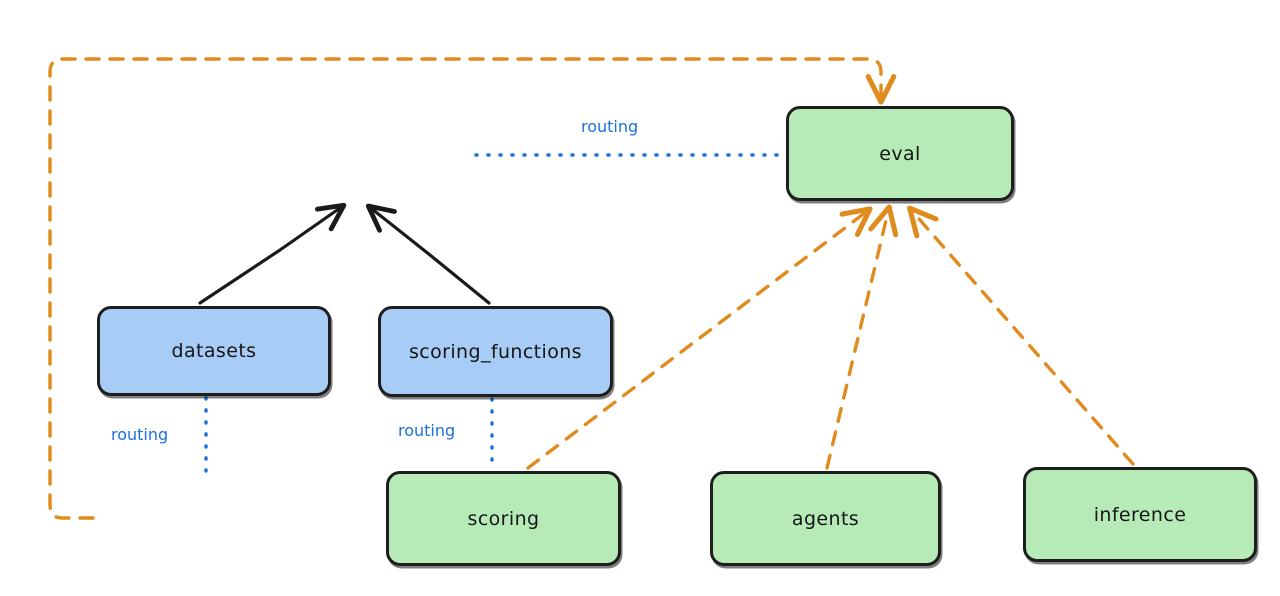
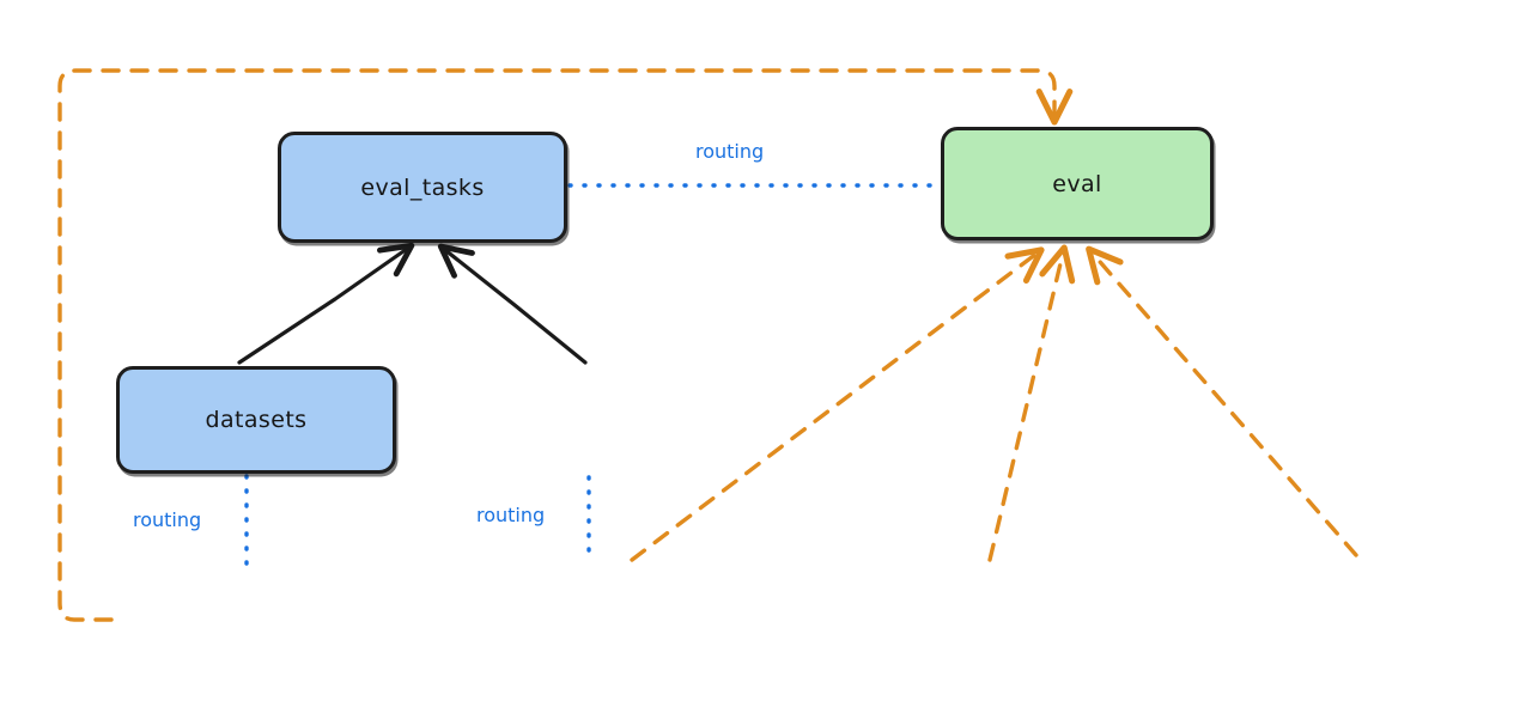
+ eval_tasks
  eval
  datasets
- scoring_functions
- scoring
- agents
- inference
  routing
  routing
  routing
